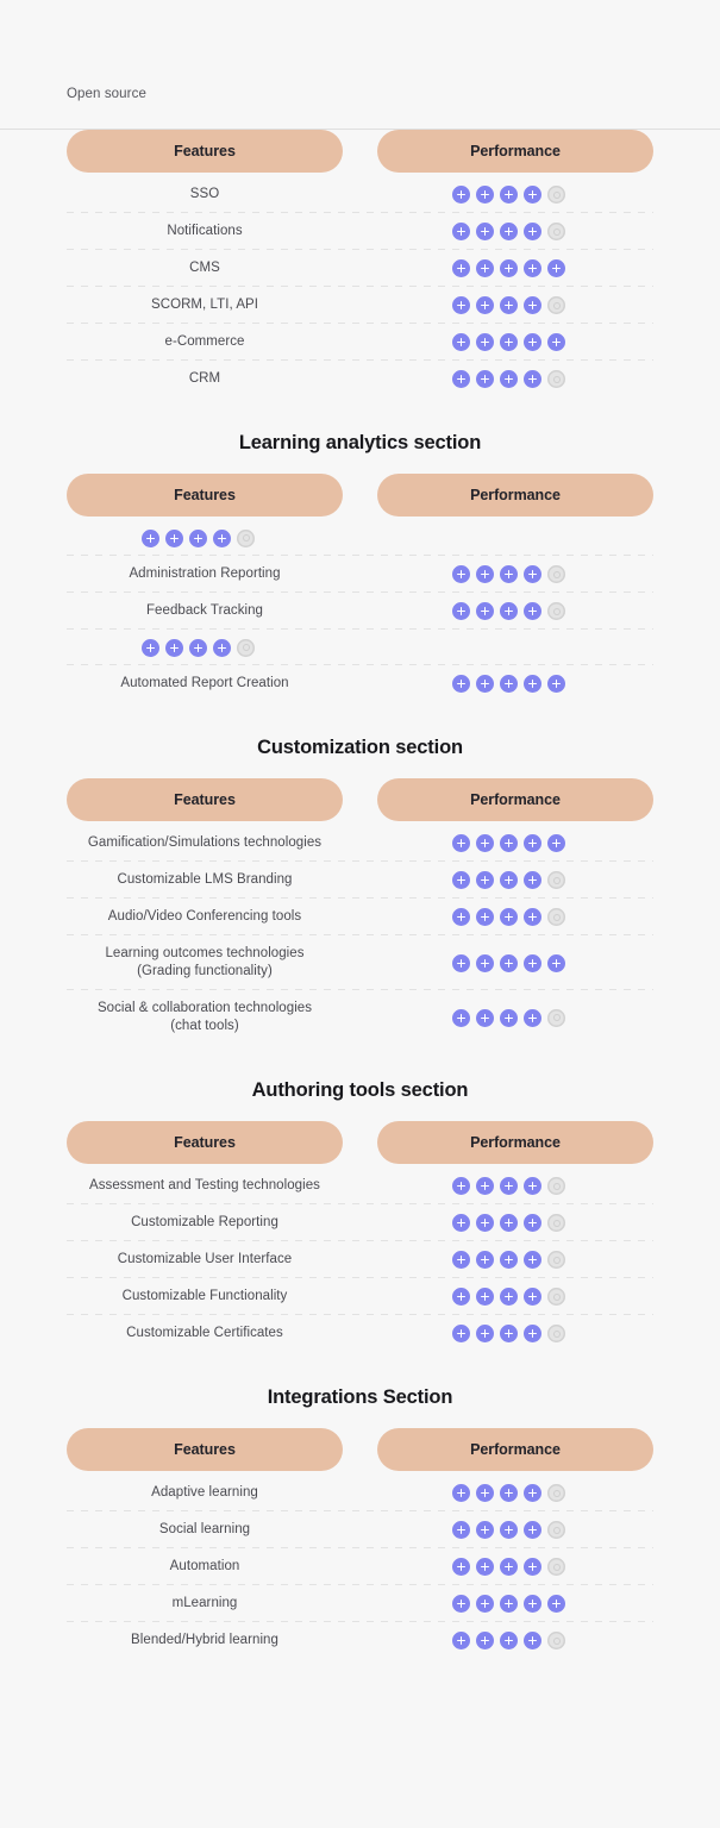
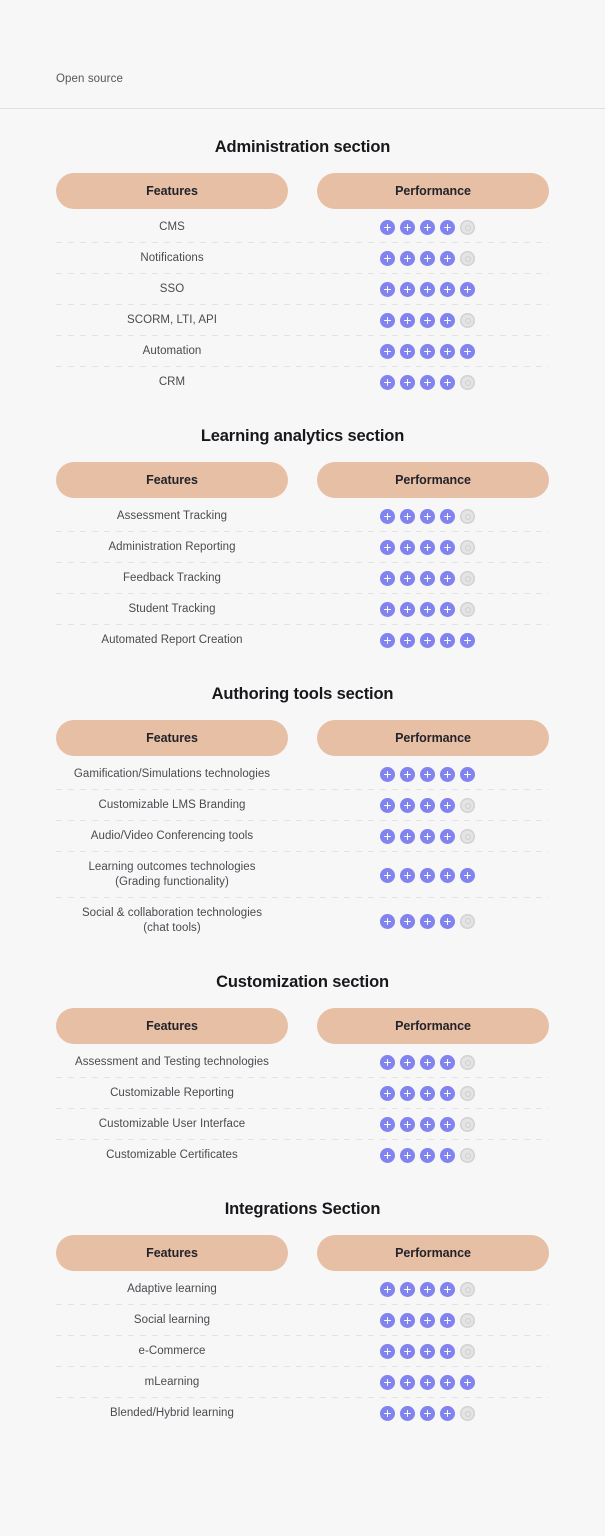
  Open source
+ Administration section
  Features
  Performance
- SSO
+ CMS
  Notifications
- CMS
+ SSO
  SCORM, LTI, API
- e-Commerce
+ Automation
  CRM
  Learning analytics section
  Features
  Performance
+ Assessment Tracking
  Administration Reporting
  Feedback Tracking
+ Student Tracking
  Automated Report Creation
- Customization section
+ Authoring tools section
  Features
  Performance
  Gamification/Simulations technologies
  Customizable LMS Branding
  Audio/Video Conferencing tools
  Learning outcomes technologies
  (Grading functionality)
  Social & collaboration technologies
  (chat tools)
- Authoring tools section
+ Customization section
  Features
  Performance
  Assessment and Testing technologies
  Customizable Reporting
  Customizable User Interface
- Customizable Functionality
  Customizable Certificates
  Integrations Section
  Features
  Performance
  Adaptive learning
  Social learning
- Automation
+ e-Commerce
  mLearning
  Blended/Hybrid learning
